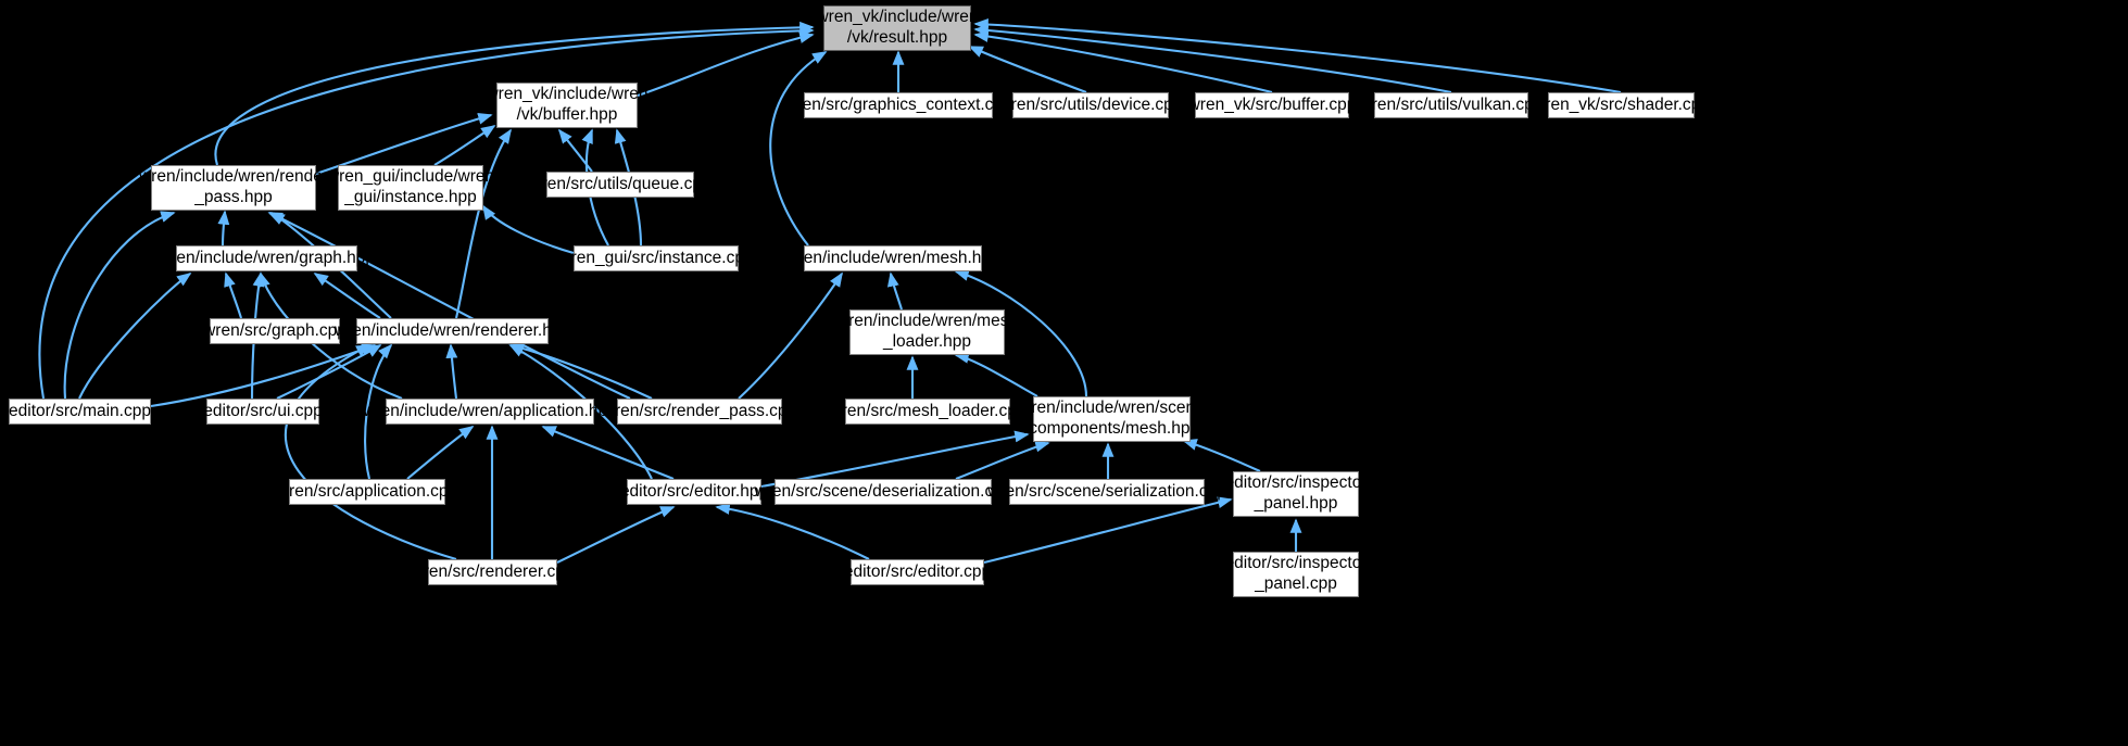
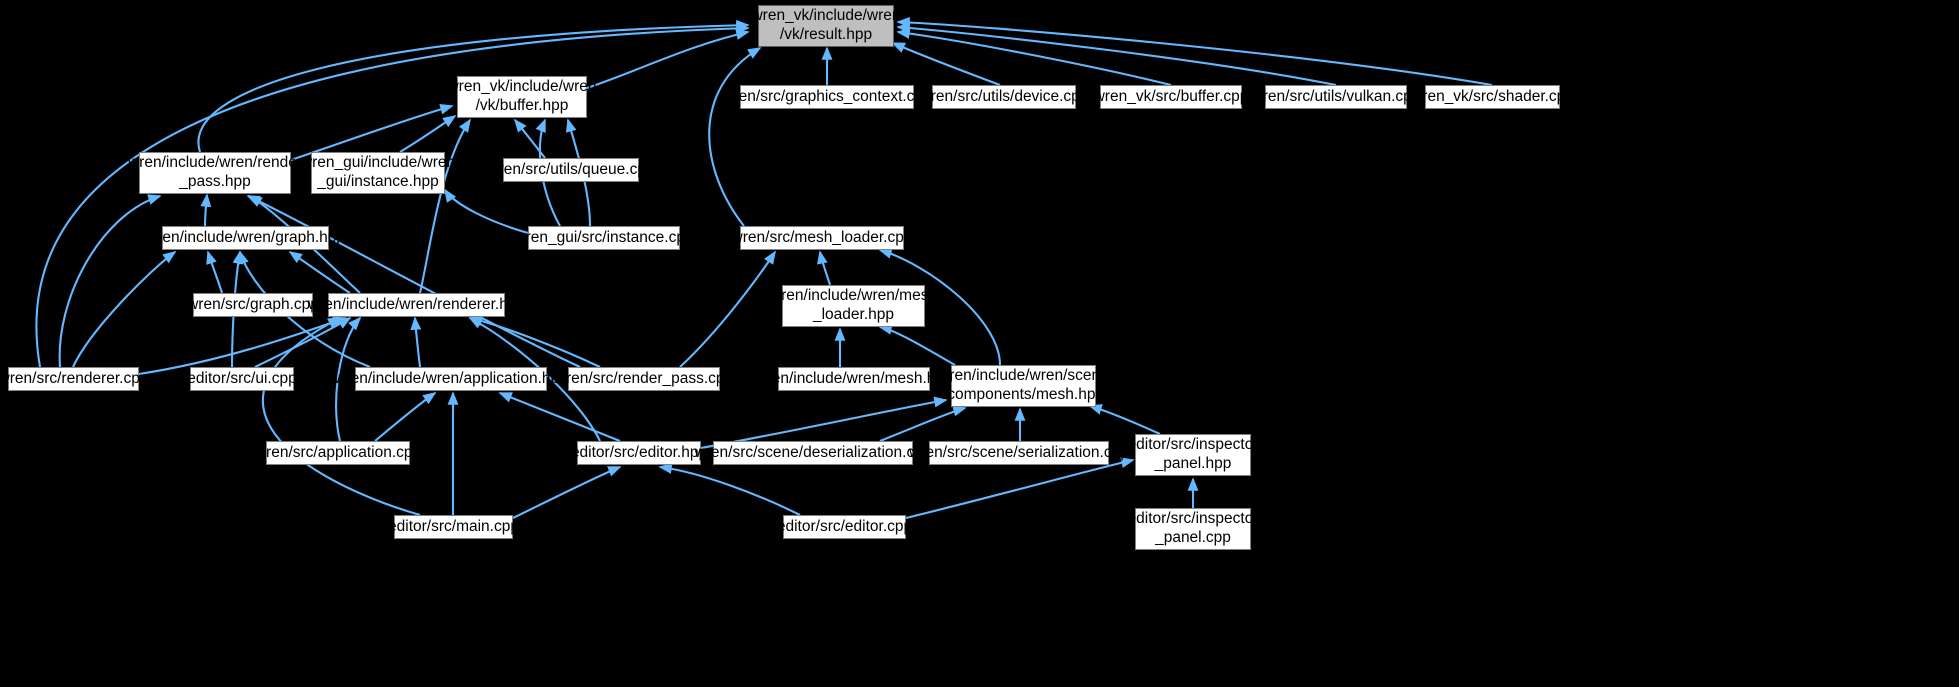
  wren_vk/include/wren
  /vk/result.hpp
  wren_vk/include/wren
  /vk/buffer.hpp
  wren/src/graphics_context.c
  wren/src/utils/device.cpp
  wren_vk/src/buffer.cpp
  wren/src/utils/vulkan.cp
  wren_vk/src/shader.cpp
  wren/include/wren/render
  _pass.hpp
  wren_gui/include/wren
  _gui/instance.hpp
  wren/src/utils/queue.cpp
  wren_gui/src/instance.cpp
- wren/include/wren/mesh.hpp
+ wren/src/mesh_loader.cpp
  wren/include/wren/graph.hpp
  wren/include/wren/mesh
  _loader.hpp
  wren/src/graph.cp
  wren/include/wren/renderer.hpp
  ren/include/wren/scene
  /components/mesh.hpp
- editor/src/main.cpp
+ wren/src/renderer.cpp
  editor/src/ui.cpp
  wren/include/wren/application.h
  wren/src/render_pass.cpp
- wren/src/mesh_loader.cpp
+ wren/include/wren/mesh.hpp
  editor/src/inspector
  _panel.hpp
  wren/src/application.cpp
  editor/src/editor.hp
  wren/src/scene/deserialization.c
  wren/src/scene/serialization.cpp
- wren/src/renderer.cpp
+ editor/src/main.cpp
  editor/src/editor.cpp
  editor/src/inspector
  _panel.cpp
